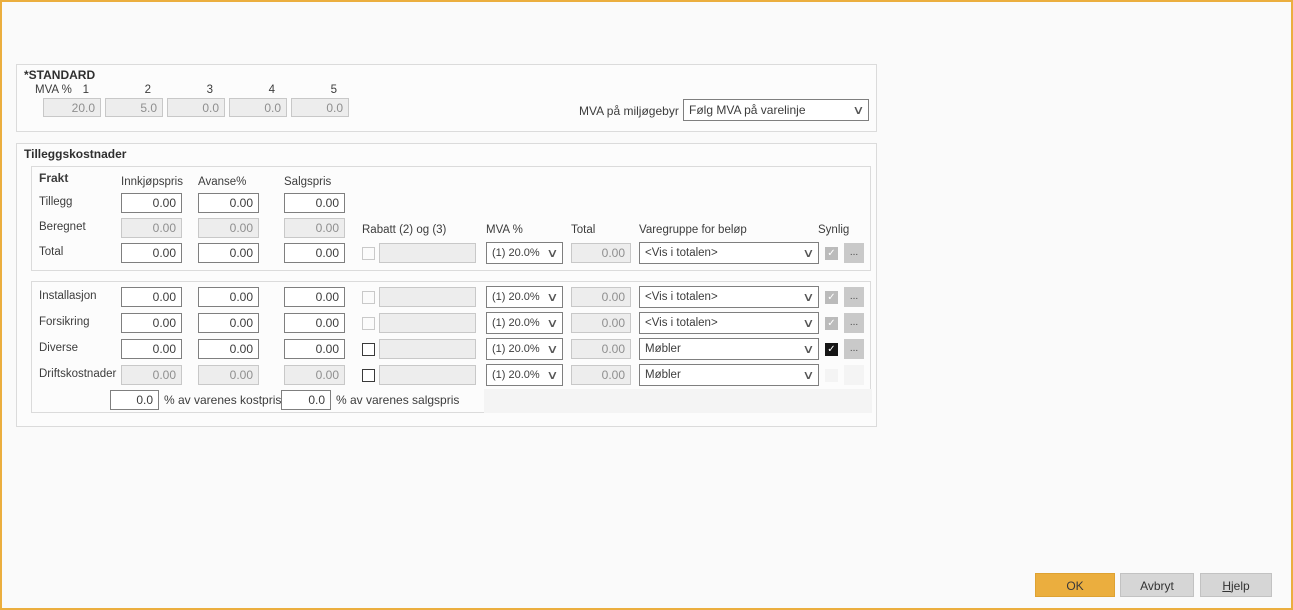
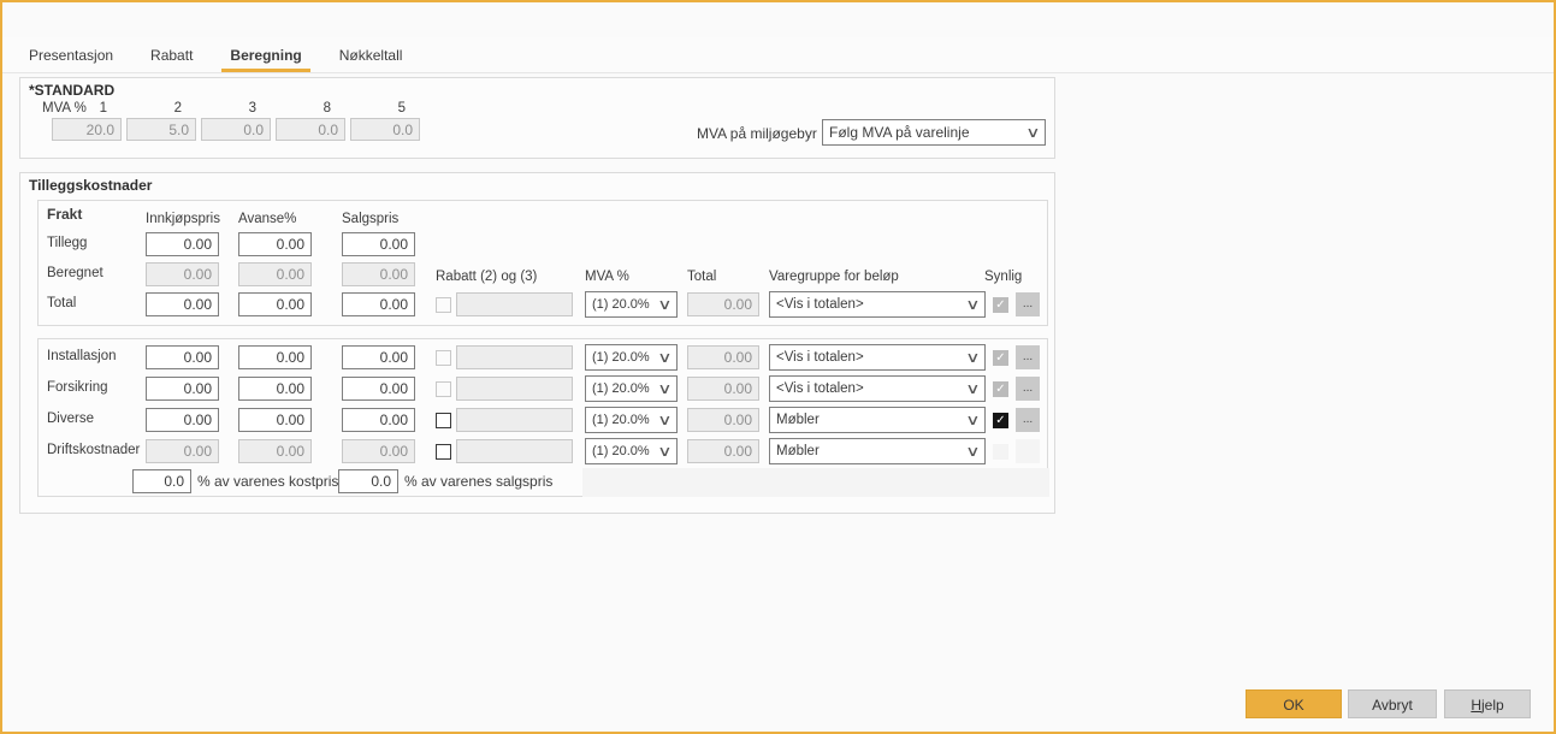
+ Presentasjon
+ Rabatt
+ Beregning
+ Nøkkeltall
  *STANDARD
  MVA %
  1
  2
  3
- 4
+ 8
  5
  20.0
  5.0
  0.0
  0.0
  0.0
  MVA på miljøgebyr
  Følg MVA på varelinje
  ∨
  Tilleggskostnader
  Frakt
  Innkjøpspris
  Avanse%
  Salgspris
  Tillegg
  0.00
  0.00
  0.00
  Beregnet
  0.00
  0.00
  0.00
  Rabatt (2) og (3)
  MVA %
  Total
  Varegruppe for beløp
  Synlig
  Total
  0.00
  0.00
  0.00
  (1) 20.0%
  ∨
  0.00
  <Vis i totalen>
  ∨
  ✓
  ...
  Installasjon
  0.00
  0.00
  0.00
  (1) 20.0%
  ∨
  0.00
  <Vis i totalen>
  ∨
  ✓
  ...
  Forsikring
  0.00
  0.00
  0.00
  (1) 20.0%
  ∨
  0.00
  <Vis i totalen>
  ∨
  ✓
  ...
  Diverse
  0.00
  0.00
  0.00
  (1) 20.0%
  ∨
  0.00
  Møbler
  ∨
  ✓
  ...
  Driftskostnader
  0.00
  0.00
  0.00
  (1) 20.0%
  ∨
  0.00
  Møbler
  ∨
  0.0
  % av varenes kostpris
  0.0
  % av varenes salgspris
  OK
  Avbryt
  Hjelp
